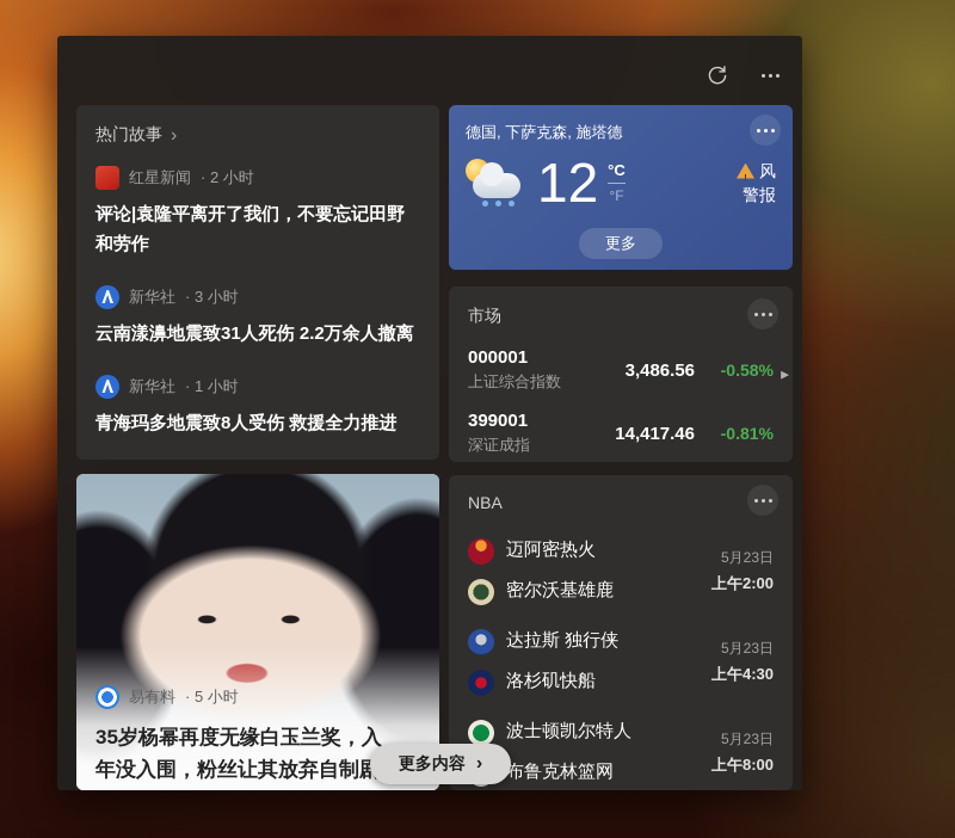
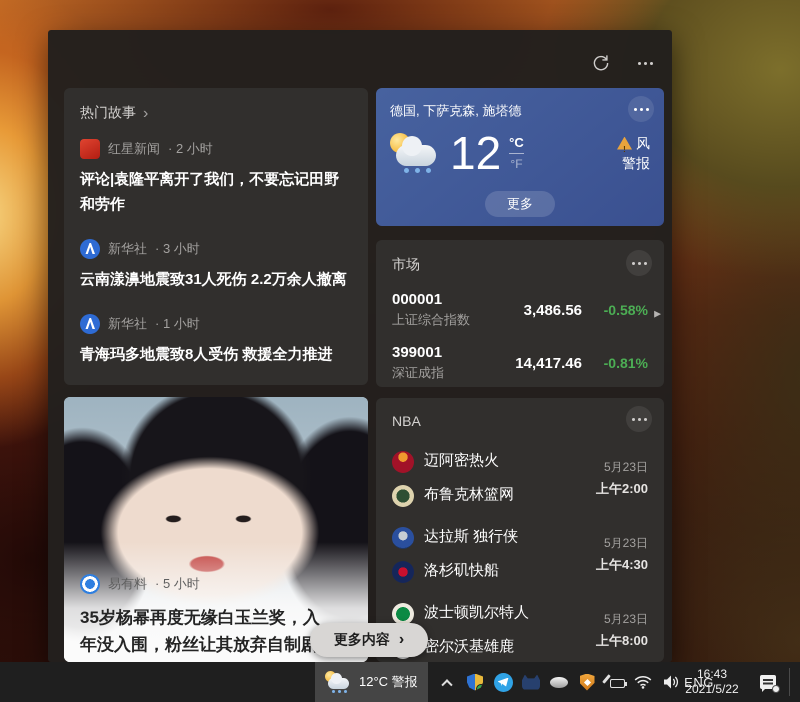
  热门故事
  ›
  红星新闻
  · 2 小时
  评论|袁隆平离开了我们，不要忘记田野和劳作
  新华社
  · 3 小时
  云南漾濞地震致31人死伤 2.2万余人撤离
  新华社
  · 1 小时
  青海玛多地震致8人受伤 救援全力推进
  易有料
  · 5 小时
  35岁杨幂再度无缘白玉兰奖，入
  年没入围，粉丝让其放弃自制剧
  德国, 下萨克森, 施塔德
  12
  °C
  °F
  !
  风
  警报
  更多
  市场
  000001
  上证综合指数
  3,486.56
  -0.58%
  399001
  深证成指
  14,417.46
  -0.81%
  ▶
  NBA
  迈阿密热火
- 密尔沃基雄鹿
+ 布鲁克林篮网
  5月23日
  上午2:00
  达拉斯 独行侠
  洛杉矶快船
  5月23日
  上午4:30
  波士顿凯尔特人
- 布鲁克林篮网
+ 密尔沃基雄鹿
  5月23日
  上午8:00
  更多内容
  ›
+ 12°C 警报
+ ENG
+ 16:43
+ 2021/5/22
